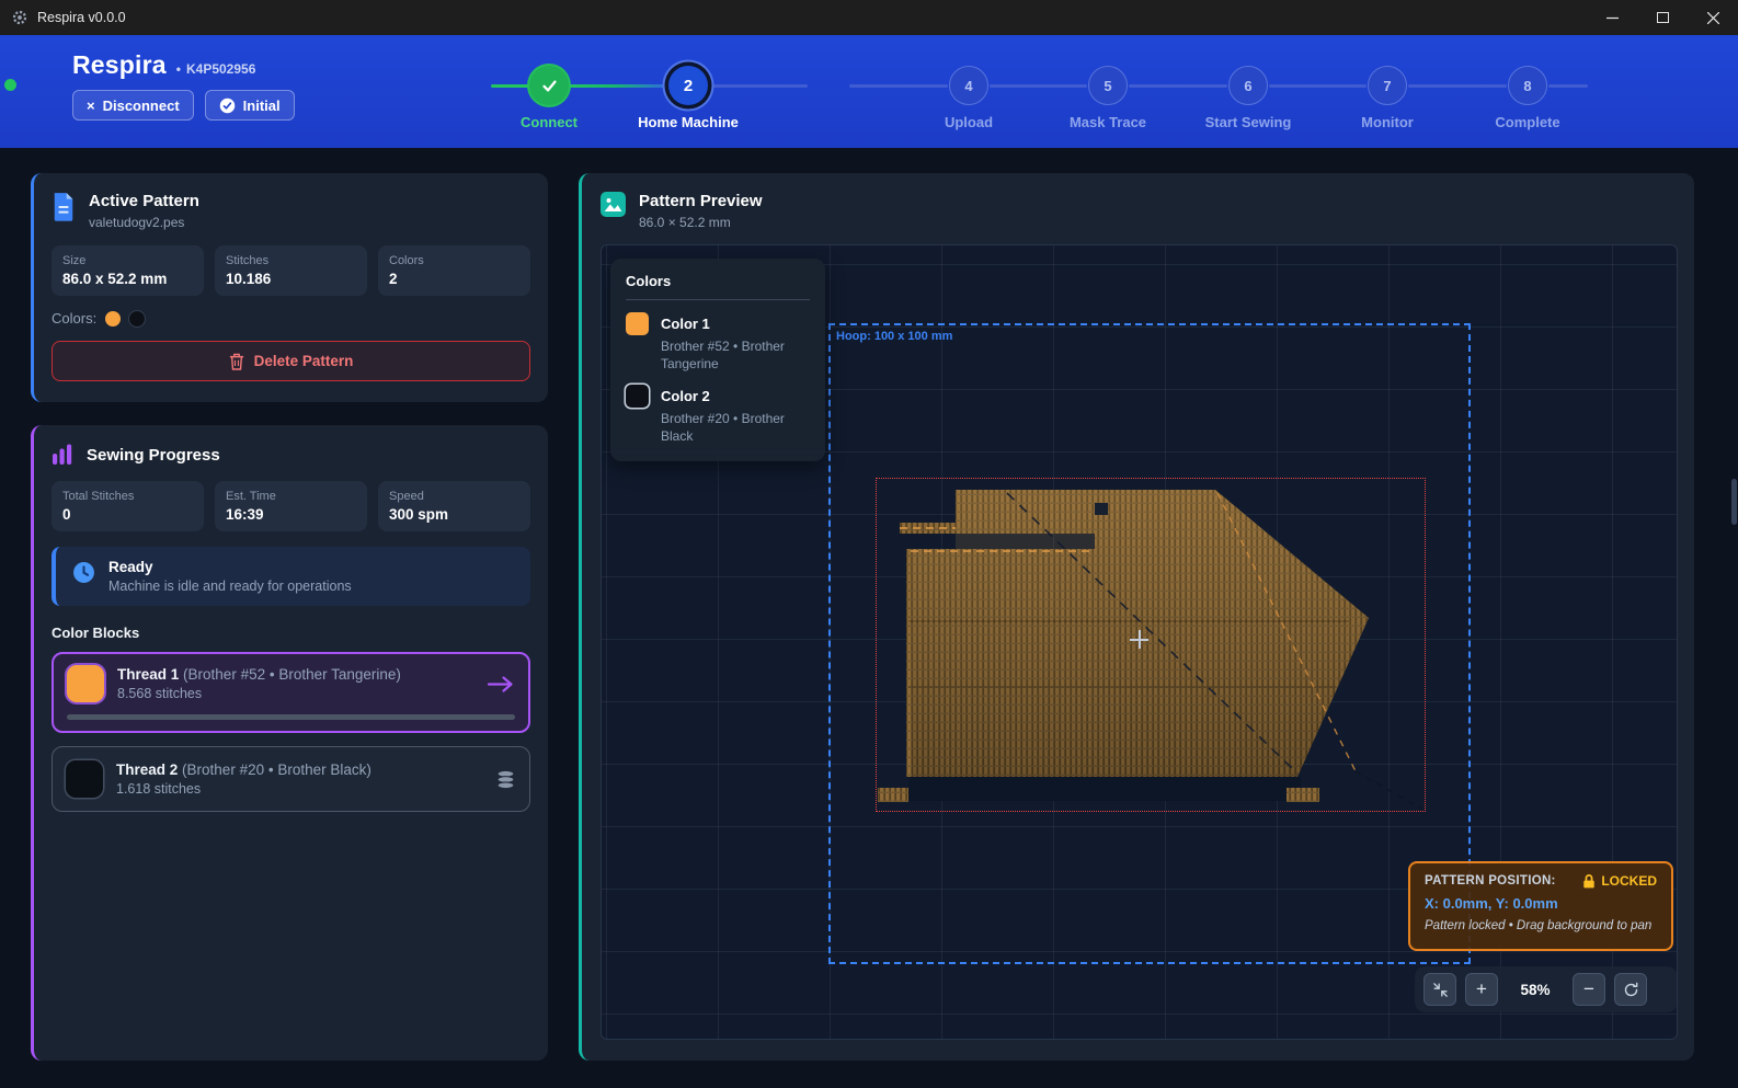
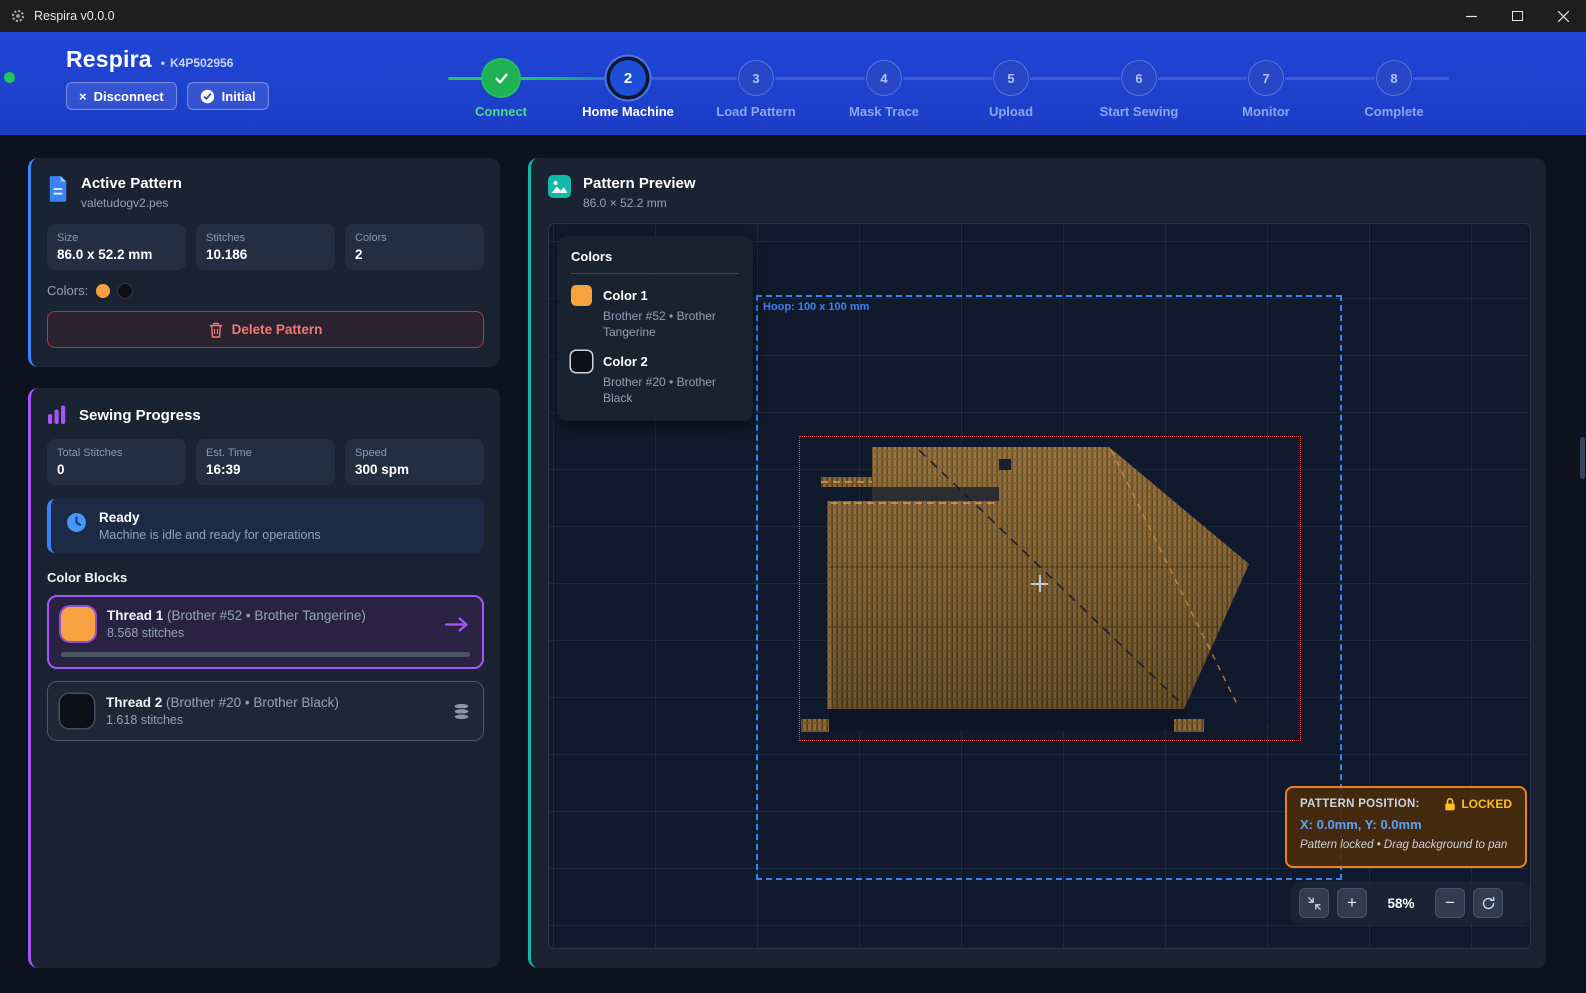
  Respira v0.0.0
  Respira
  • K4P502956
  ×
  Disconnect
  Initial
  Connect
  2
  Home Machine
+ 3
+ Load Pattern
  4
- Upload
+ Mask Trace
  5
- Mask Trace
+ Upload
  6
  Start Sewing
  7
  Monitor
  8
  Complete
  Active Pattern
  valetudogv2.pes
  Size
  86.0 x 52.2 mm
  Stitches
  10.186
  Colors
  2
  Colors:
  Delete Pattern
  Sewing Progress
  Total Stitches
  0
  Est. Time
  16:39
  Speed
  300 spm
  Ready
  Machine is idle and ready for operations
  Color Blocks
  Thread 1 (Brother #52 • Brother Tangerine)
  8.568 stitches
  Thread 2 (Brother #20 • Brother Black)
  1.618 stitches
  Pattern Preview
  86.0 × 52.2 mm
  Hoop: 100 x 100 mm
  Colors
  Color 1
  Brother #52 • Brother Tangerine
  Color 2
  Brother #20 • Brother Black
  PATTERN POSITION:
  LOCKED
  X: 0.0mm, Y: 0.0mm
  Pattern locked • Drag background to pan
  +
  58%
  −
